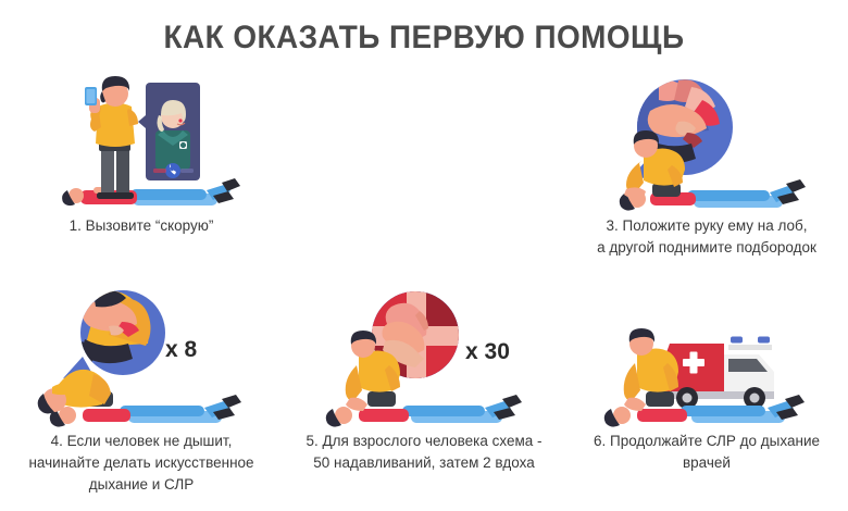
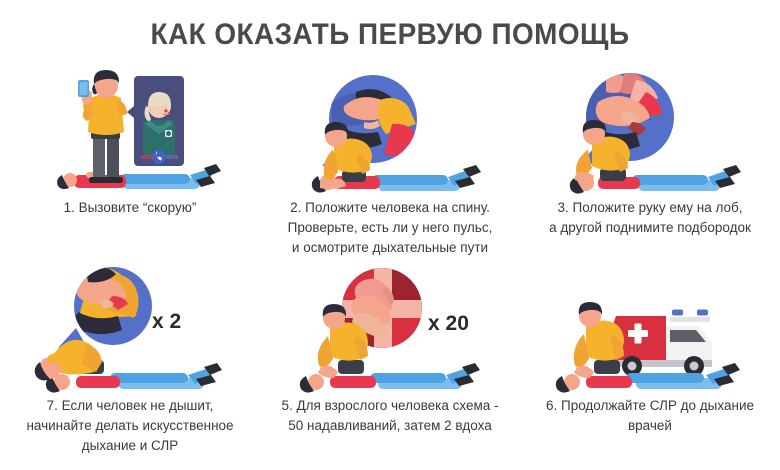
  КАК ОКАЗАТЬ ПЕРВУЮ ПОМОЩЬ
  1. Вызовите “скорую”
+ 2. Положите человека на спину.
+ Проверьте, есть ли у него пульс,
+ и осмотрите дыхательные пути
  3. Положите руку ему на лоб,
  а другой поднимите подбородок
- x 8
+ x 2
- 4. Если человек не дышит,
+ 7. Если человек не дышит,
  начинайте делать искусственное
  дыхание и СЛР
- x 30
+ x 20
  5. Для взрослого человека схема -
  50 надавливаний, затем 2 вдоха
  6. Продолжайте СЛР до дыхание
  врачей
